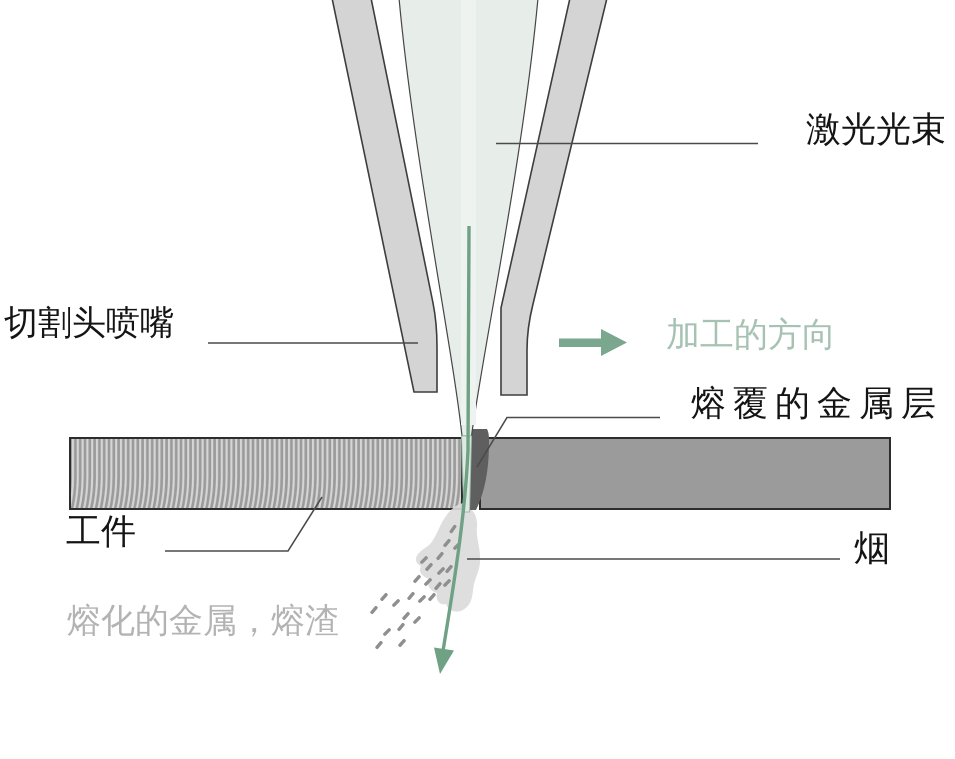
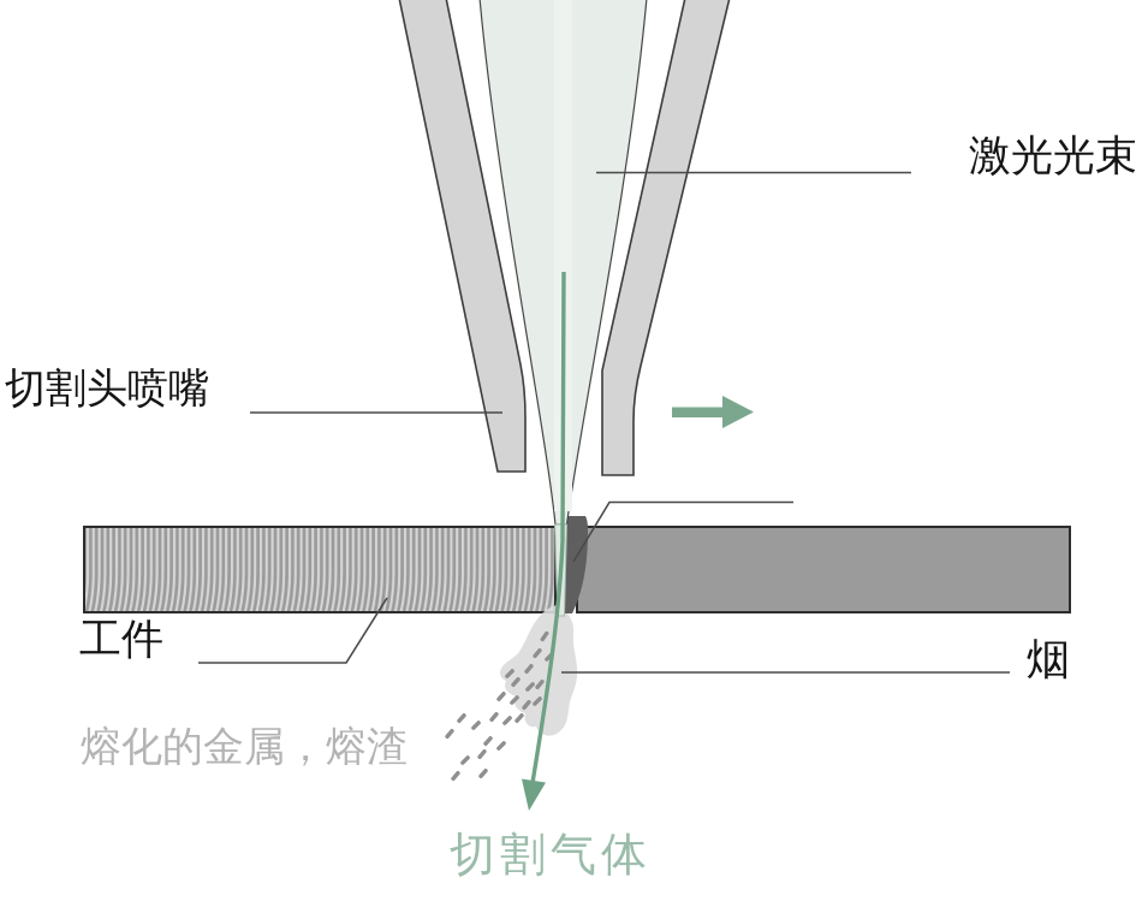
  激光光束
  切割头喷嘴
- 加工的方向
- 熔覆的金属层
  工件
  烟
  熔化的金属，熔渣
+ 切割气体
